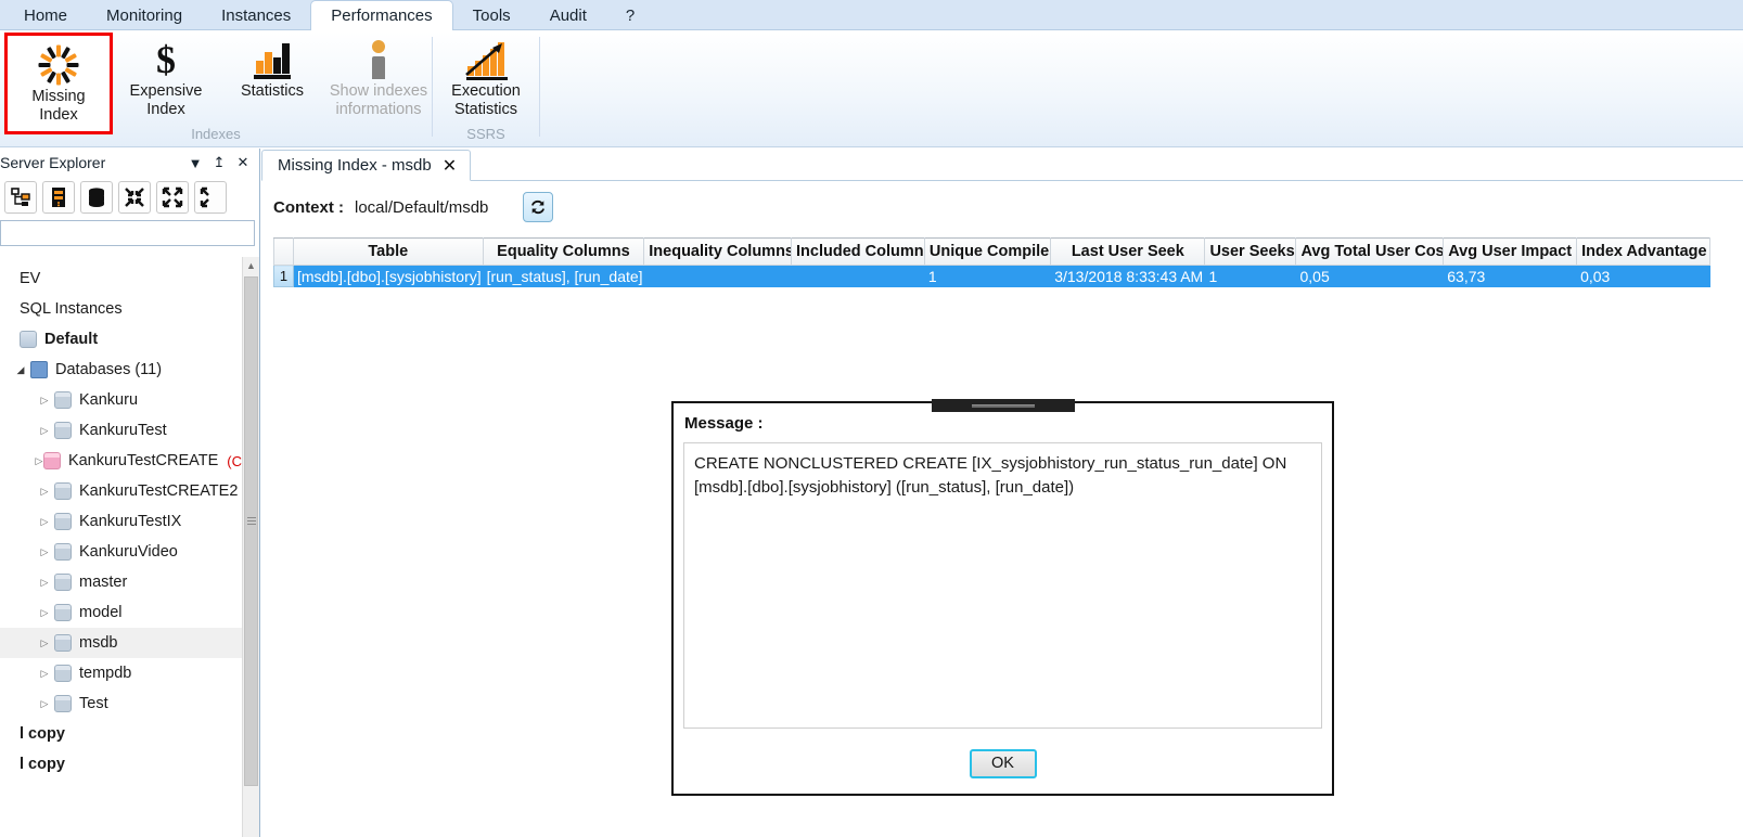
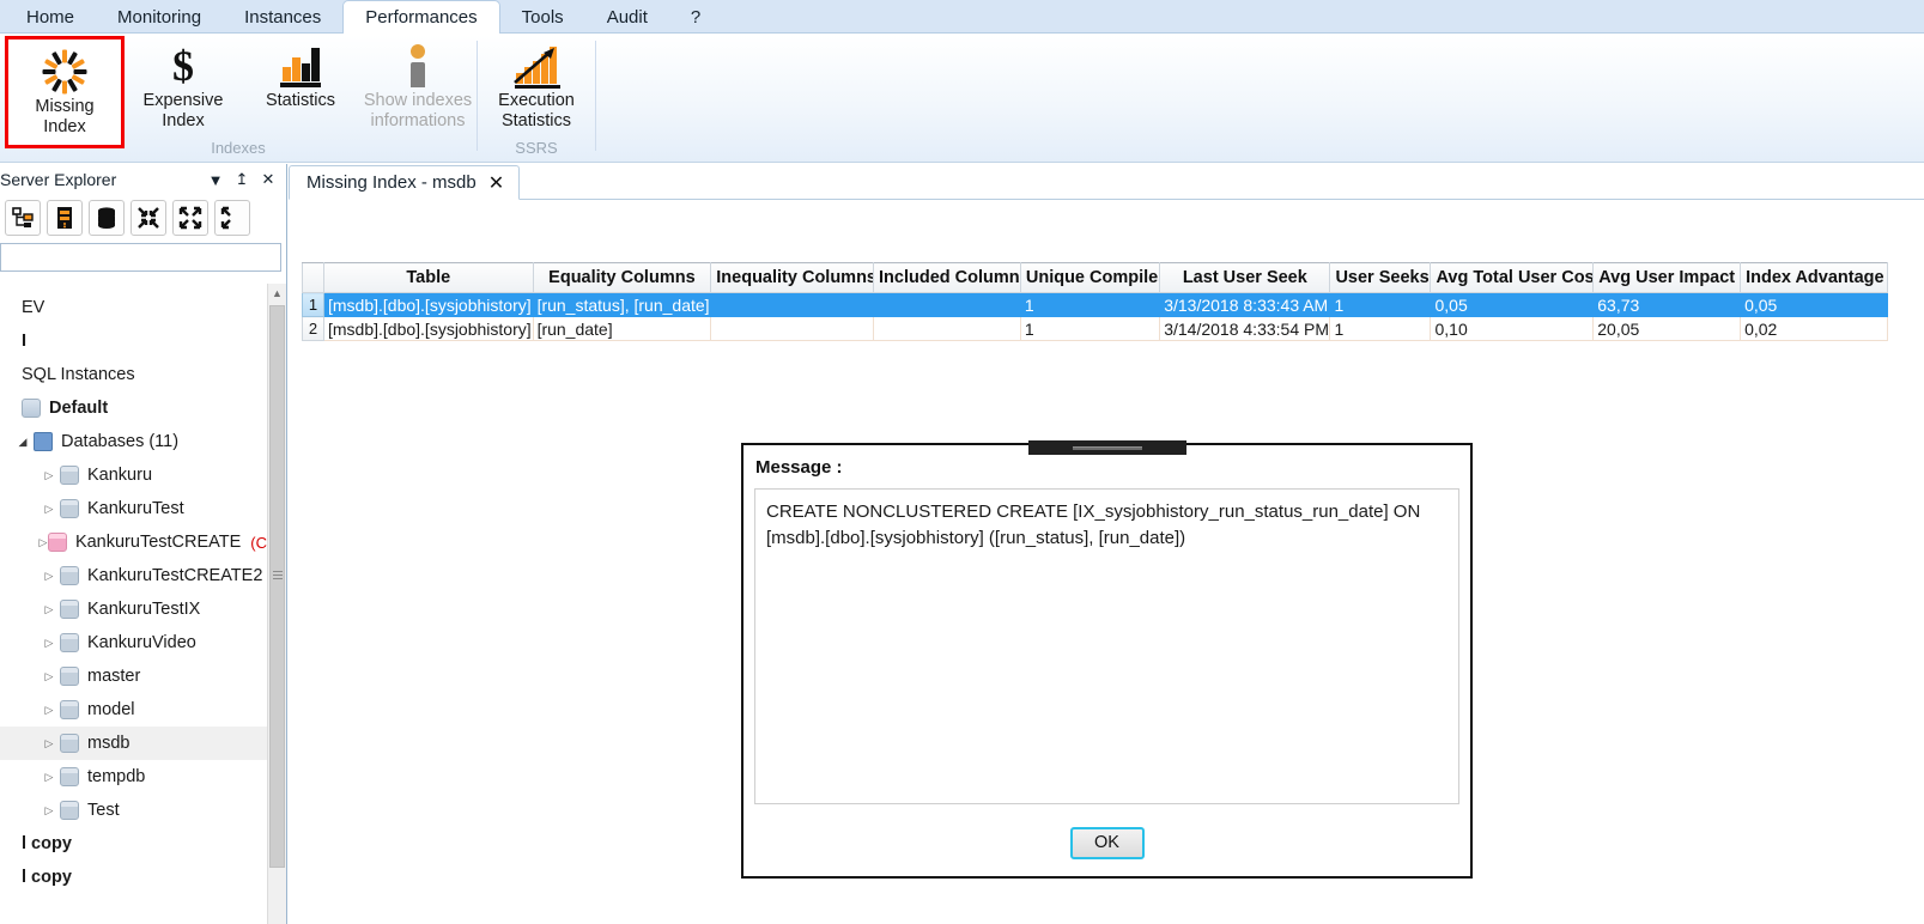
  Home
  Monitoring
  Instances
  Performances
  Tools
  Audit
  ?
  Missing
  Index
  $
  Expensive
  Index
  Statistics
  Show indexes
  informations
  Indexes
  Execution
  Statistics
  SSRS
  Server Explorer
  ▼
  ↥
  ✕
  EV
+ I
  SQL Instances
  Default
  ◢
  Databases (11)
  ▷
  Kankuru
  ▷
  KankuruTest
  ▷
  KankuruTestCREATE
  (C
  ▷
  KankuruTestCREATE2
  ▷
  KankuruTestIX
  ▷
  KankuruVideo
  ▷
  master
  ▷
  model
  ▷
  msdb
  ▷
  tempdb
  ▷
  Test
  l copy
  l copy
  ▲
  Missing Index - msdb
  ✕
- Context :
- local/Default/msdb
  	Table	Equality Columns	Inequality Columns	Included Column	Unique Compile	Last User Seek	User Seeks	Avg Total User Cos	Avg User Impact	Index Advantage
- 1	[msdb].[dbo].[sysjobhistory]	[run_status], [run_date]			1	3/13/2018 8:33:43 AM	1	0,05	63,73	0,03
+ 1	[msdb].[dbo].[sysjobhistory]	[run_status], [run_date]			1	3/13/2018 8:33:43 AM	1	0,05	63,73	0,05
+ 2	[msdb].[dbo].[sysjobhistory]	[run_date]			1	3/14/2018 4:33:54 PM	1	0,10	20,05	0,02
  Message :
  CREATE NONCLUSTERED CREATE [IX_sysjobhistory_run_status_run_date] ON [msdb].[dbo].[sysjobhistory] ([run_status], [run_date])
  OK
